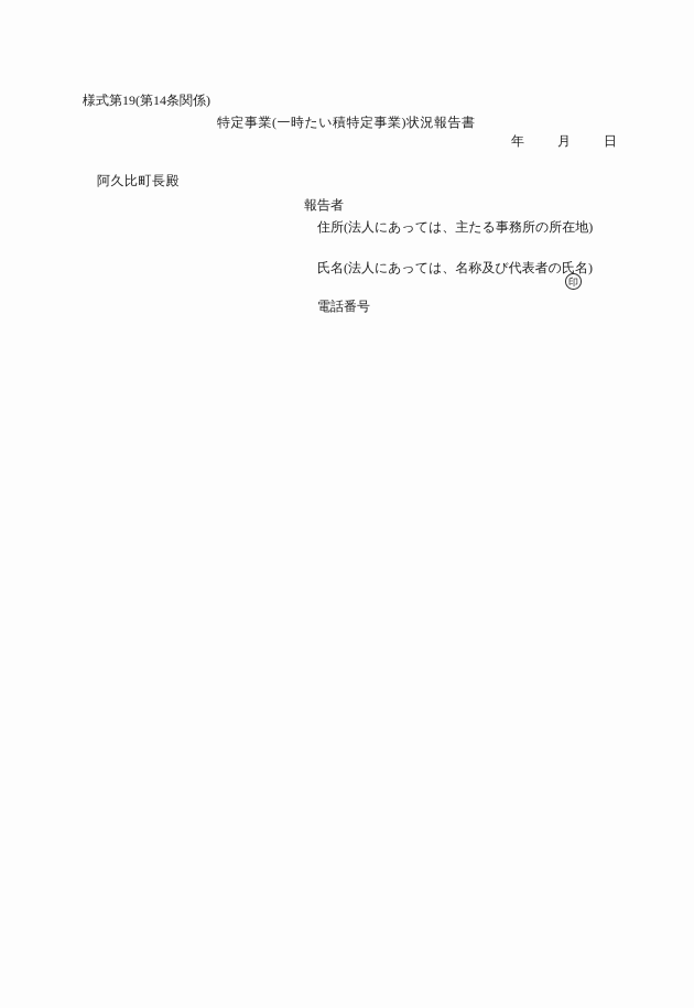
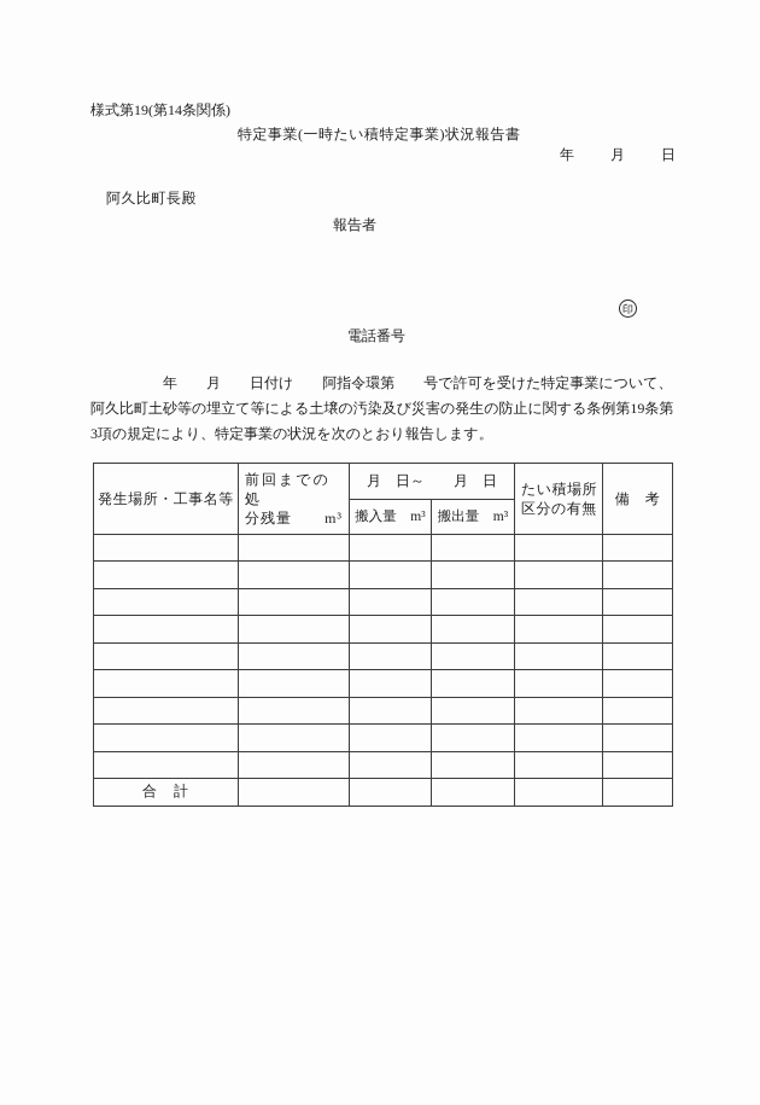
  様式第19(第14条関係)
  特定事業(一時たい積特定事業)状況報告書
  年 月 日
  阿久比町長殿
  報告者
- 住所(法人にあっては、主たる事務所の所在地)
- 氏名(法人にあっては、名称及び代表者の氏名)
  印
  電話番号
+ 年 月 日付け 阿指令環第 号で許可を受けた特定事業について、
+ 阿久比町土砂等の埋立て等による土壌の汚染及び災害の発生の防止に関する条例第19条第
+ 3項の規定により、特定事業の状況を次のとおり報告します。
+ 発生場所・工事名等	前回までの処 分残量 m³	月 日～ 月 日	たい積場所 区分の有無	備 考
+ 搬入量 m³	搬出量 m³
+ 合 計
